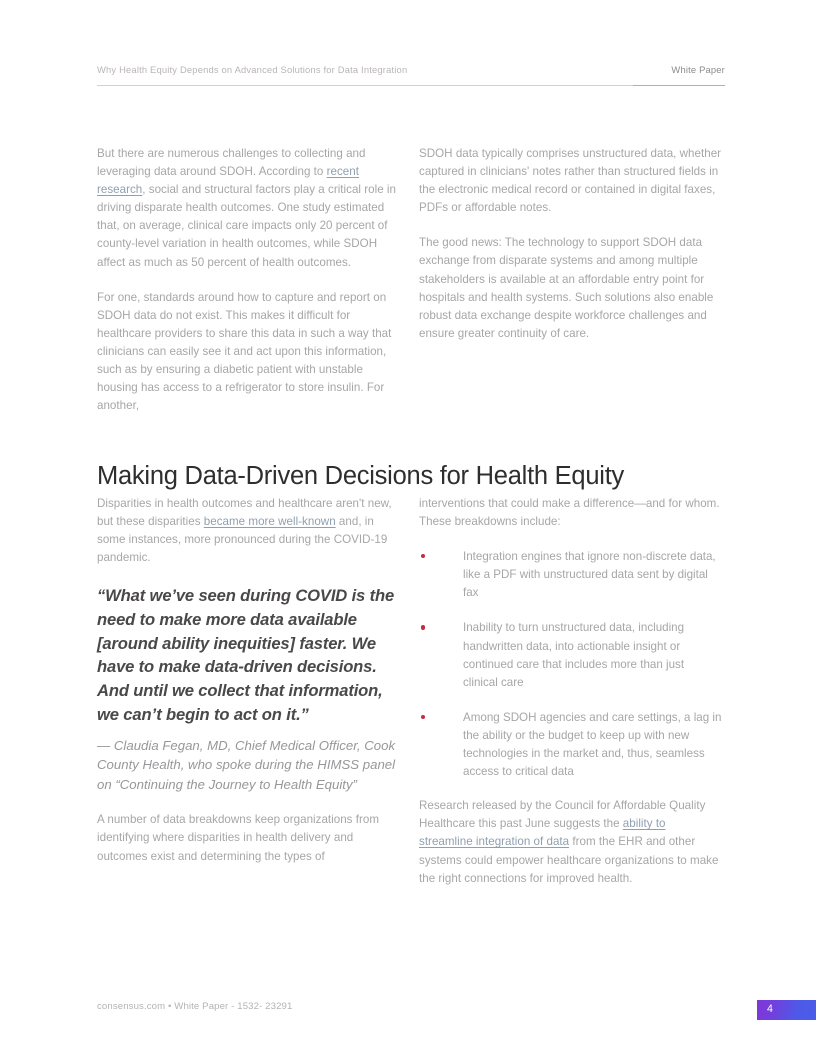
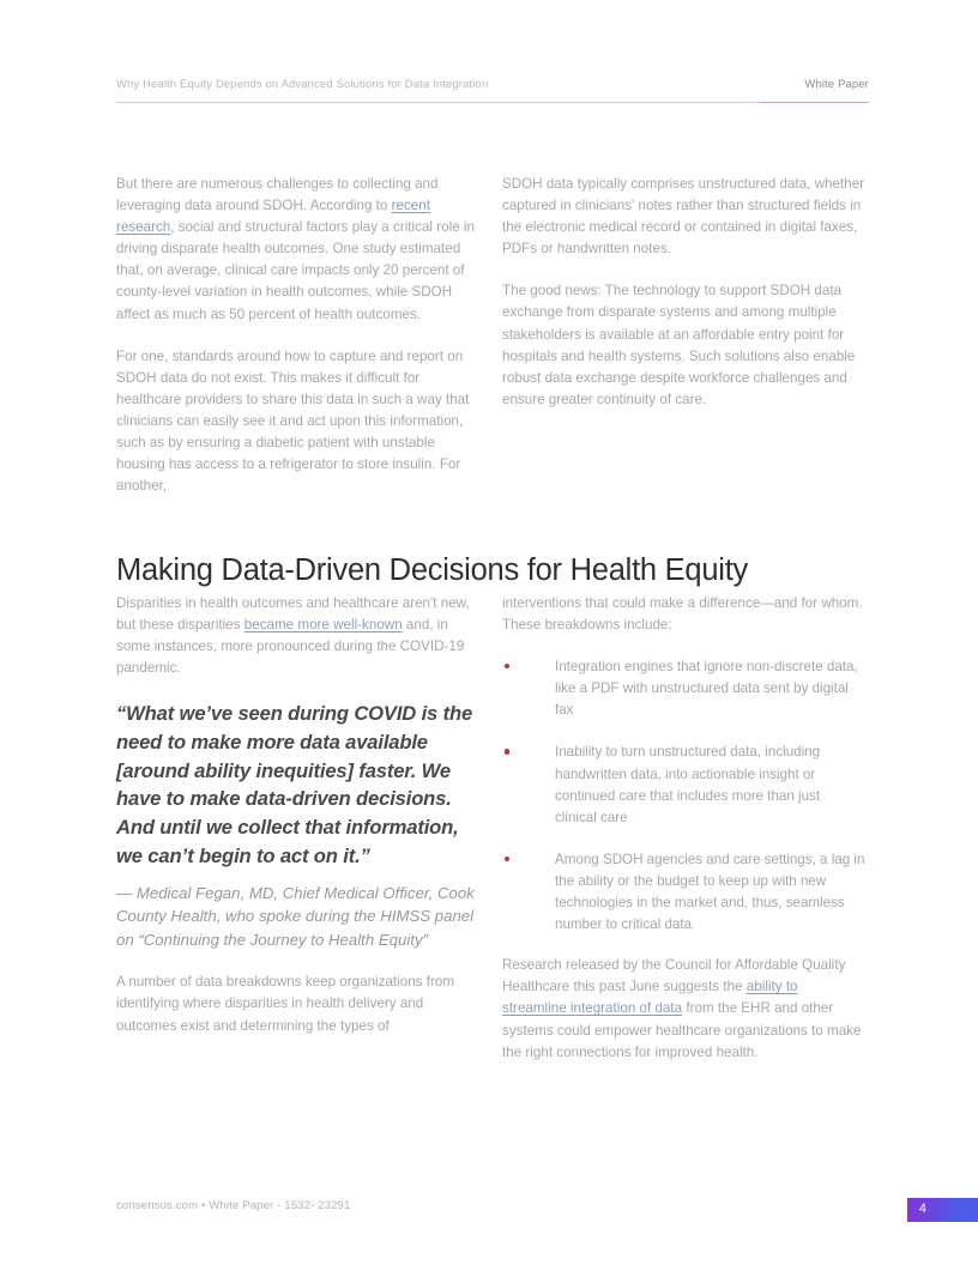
  Why Health Equity Depends on Advanced Solutions for Data Integration
  White Paper
  But there are numerous challenges to collecting and leveraging data around SDOH. According to recent research, social and structural factors play a critical role in driving disparate health outcomes. One study estimated that, on average, clinical care impacts only 20 percent of county-level variation in health outcomes, while SDOH affect as much as 50 percent of health outcomes.
  For one, standards around how to capture and report on SDOH data do not exist. This makes it difficult for healthcare providers to share this data in such a way that clinicians can easily see it and act upon this information, such as by ensuring a diabetic patient with unstable housing has access to a refrigerator to store insulin. For another,
- SDOH data typically comprises unstructured data, whether captured in clinicians' notes rather than structured fields in the electronic medical record or contained in digital faxes, PDFs or affordable notes.
+ SDOH data typically comprises unstructured data, whether captured in clinicians' notes rather than structured fields in the electronic medical record or contained in digital faxes, PDFs or handwritten notes.
  The good news: The technology to support SDOH data exchange from disparate systems and among multiple stakeholders is available at an affordable entry point for hospitals and health systems. Such solutions also enable robust data exchange despite workforce challenges and ensure greater continuity of care.
  Making Data-Driven Decisions for Health Equity
  Disparities in health outcomes and healthcare aren't new, but these disparities became more well-known and, in some instances, more pronounced during the COVID-19 pandemic.
  “What we’ve seen during COVID is the need to make more data available [around ability inequities] faster. We have to make data-driven decisions. And until we collect that information, we can’t begin to act on it.”
- — Claudia Fegan, MD, Chief Medical Officer, Cook County Health, who spoke during the HIMSS panel on “Continuing the Journey to Health Equity”
+ — Medical Fegan, MD, Chief Medical Officer, Cook County Health, who spoke during the HIMSS panel on “Continuing the Journey to Health Equity”
  A number of data breakdowns keep organizations from identifying where disparities in health delivery and outcomes exist and determining the types of
  interventions that could make a difference—and for whom. These breakdowns include:
  Integration engines that ignore non-discrete data, like a PDF with unstructured data sent by digital fax
  Inability to turn unstructured data, including handwritten data, into actionable insight or continued care that includes more than just clinical care
- Among SDOH agencies and care settings, a lag in the ability or the budget to keep up with new technologies in the market and, thus, seamless access to critical data
+ Among SDOH agencies and care settings, a lag in the ability or the budget to keep up with new technologies in the market and, thus, seamless number to critical data
  Research released by the Council for Affordable Quality Healthcare this past June suggests the ability to streamline integration of data from the EHR and other systems could empower healthcare organizations to make the right connections for improved health.
  consensus.com • White Paper - 1532- 23291
  4
